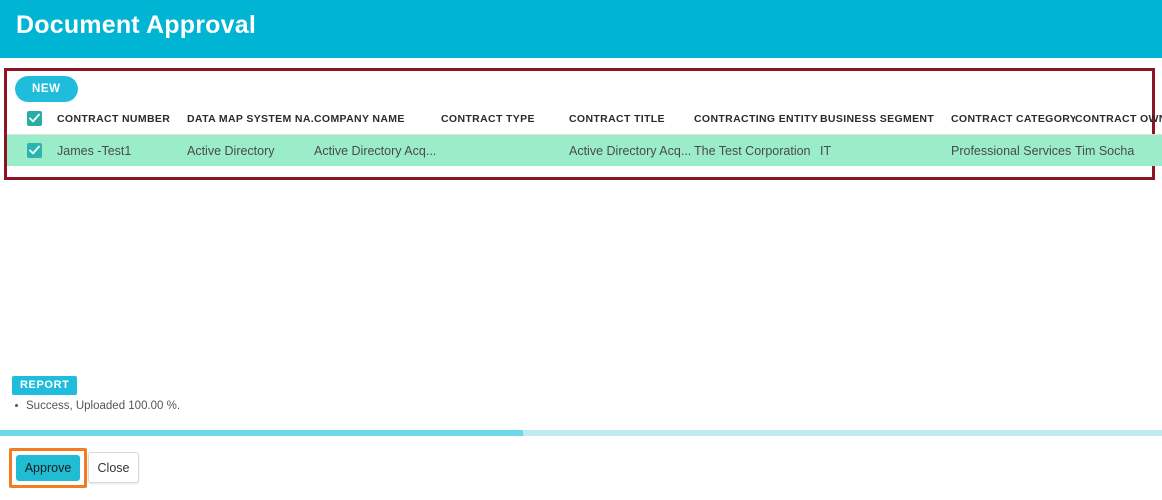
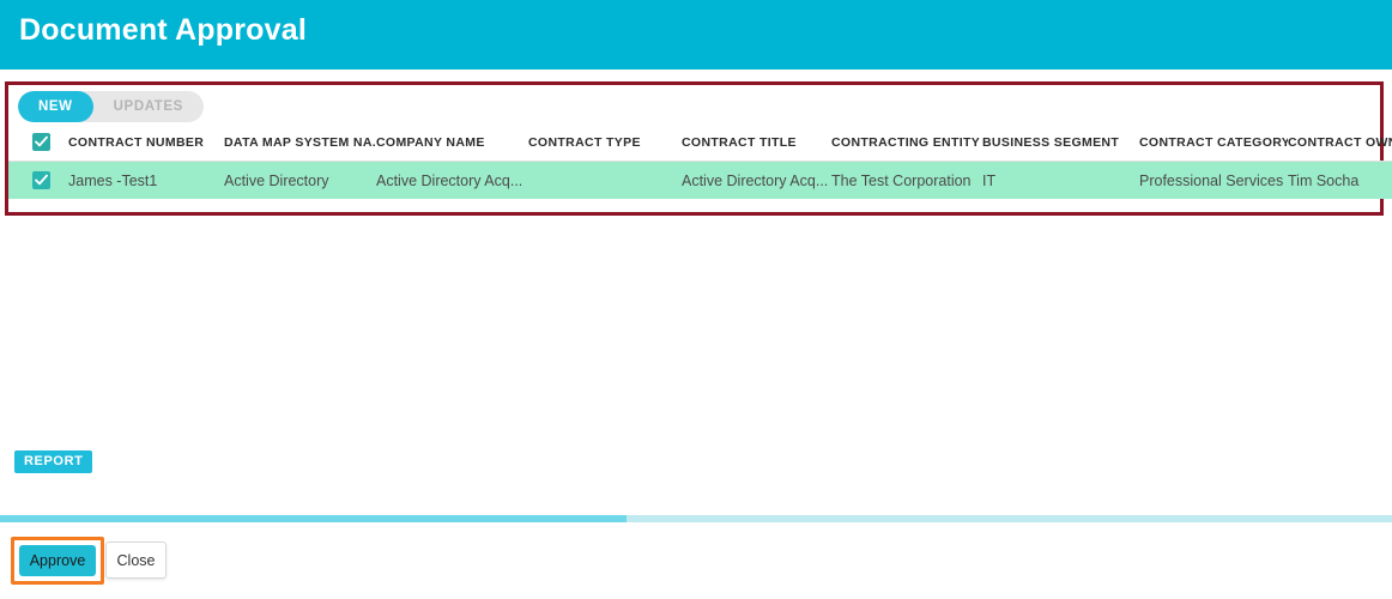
  Document Approval
  NEW
+ UPDATES
  	CONTRACT NUMBER	DATA MAP SYSTEM NA.	COMPANY NAME	CONTRACT TYPE	CONTRACT TITLE	CONTRACTING ENTITY	BUSINESS SEGMENT	CONTRACT CATEGORY	CONTRACT OW
  	James -Test1	Active Directory	Active Directory Acq...		Active Directory Acq...	The Test Corporation	IT	Professional Services	Tim Socha
  REPORT
- Success, Uploaded 100.00 %.
  Approve
  Close
